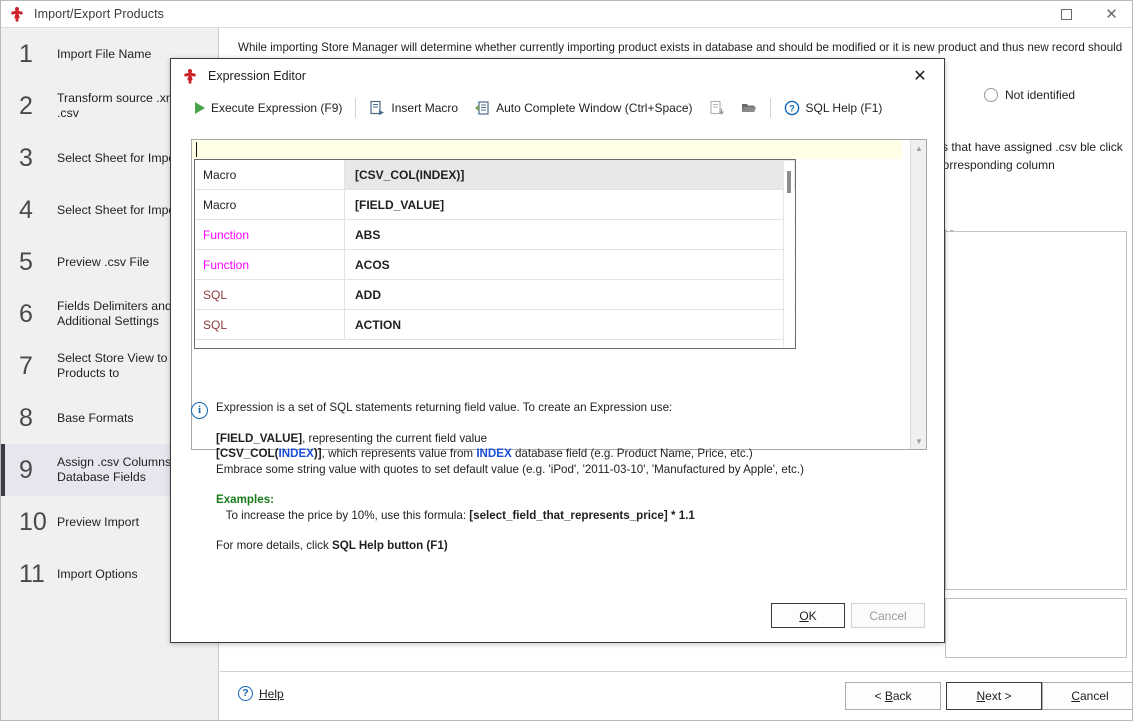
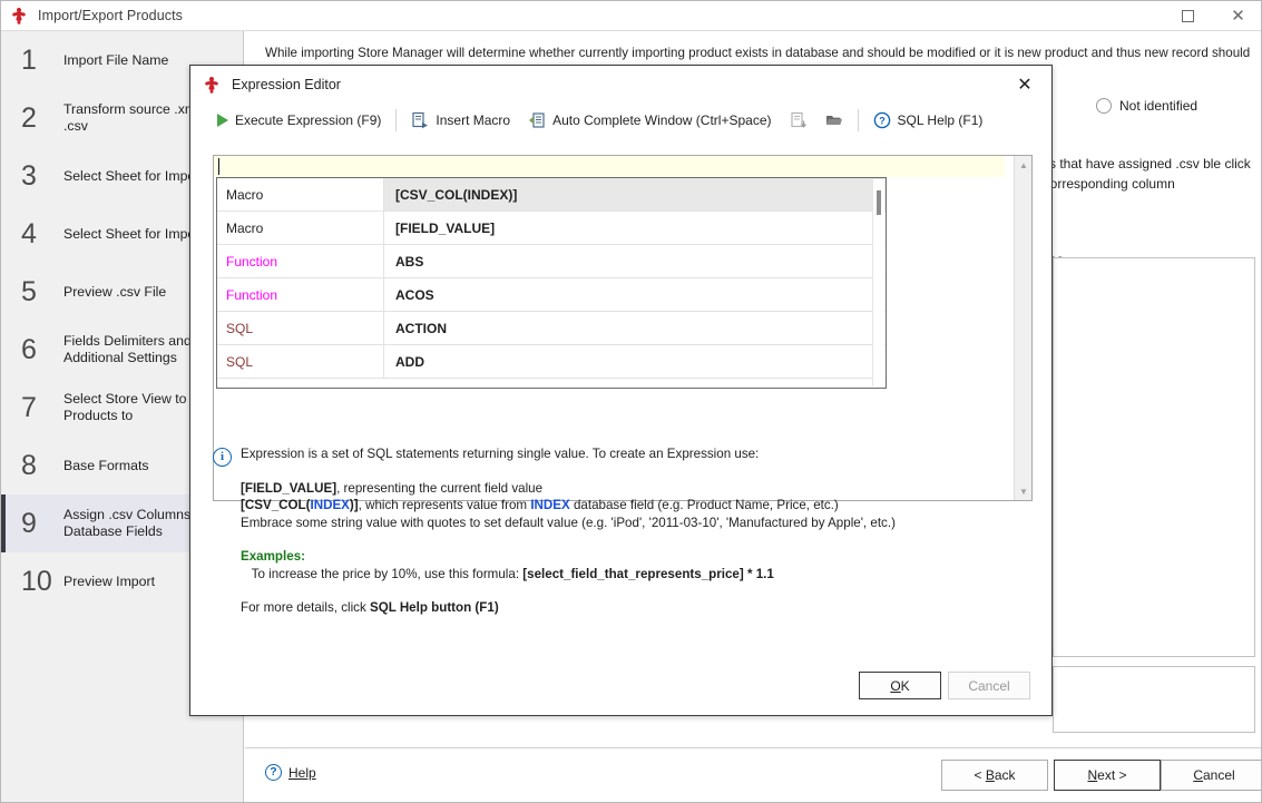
  Import/Export Products
  ✕
  1
  Import File Name
  2
  Transform source .x .csv
  3
  Select Sheet for Imp
  4
  Select Sheet for Imp
  5
  Preview .csv File
  6
  Fields Delimiters and Additional Settings
  7
  Select Store View to Products to
  8
  Base Formats
  9
  Assign .csv Columns Database Fields
  10
  Preview Import
- 11
- Import Options
  While importing Store Manager will determine whether currently importing product exists in database and should be modified or it is new product and thus new record should
  Not identified
  s that have assigned .csv ble click orresponding column
  ?
  Help
  <
  B
  ack
  N
  ext >
  C
  ancel
  Expression Editor
  ✕
  Execute Expression (F9)
  Insert Macro
  Auto Complete Window (Ctrl+Space)
  ?
  SQL Help (F1)
  Macro
  [CSV_COL(INDEX)]
  Macro
  [FIELD_VALUE]
  Function
  ABS
  Function
  ACOS
  SQL
- ADD
+ ACTION
  SQL
- ACTION
+ ADD
  ▲
  ▼
  i
- Expression is a set of SQL statements returning field value. To create an Expression use:
+ Expression is a set of SQL statements returning single value. To create an Expression use:
  [FIELD_VALUE], representing the current field value
  [CSV_COL(INDEX)], which represents value from INDEX database field (e.g. Product Name, Price, etc.)
  Embrace some string value with quotes to set default value (e.g. 'iPod', '2011-03-10', 'Manufactured by Apple', etc.)
  Examples:
  To increase the price by 10%, use this formula: [select_field_that_represents_price] * 1.1
  For more details, click SQL Help button (F1)
  O
  K
  Cancel
